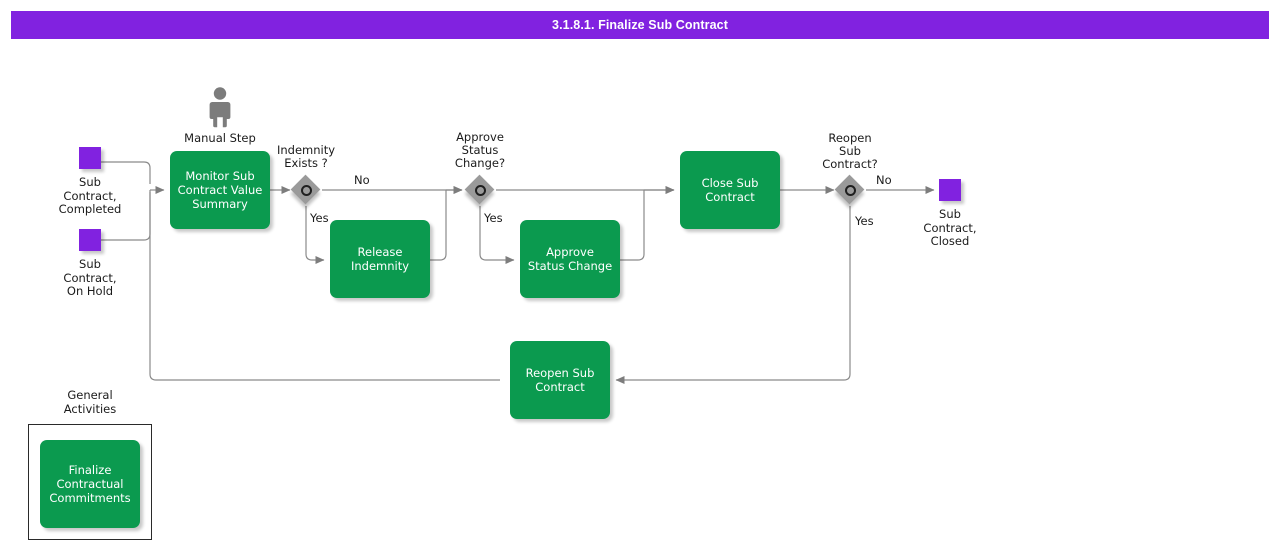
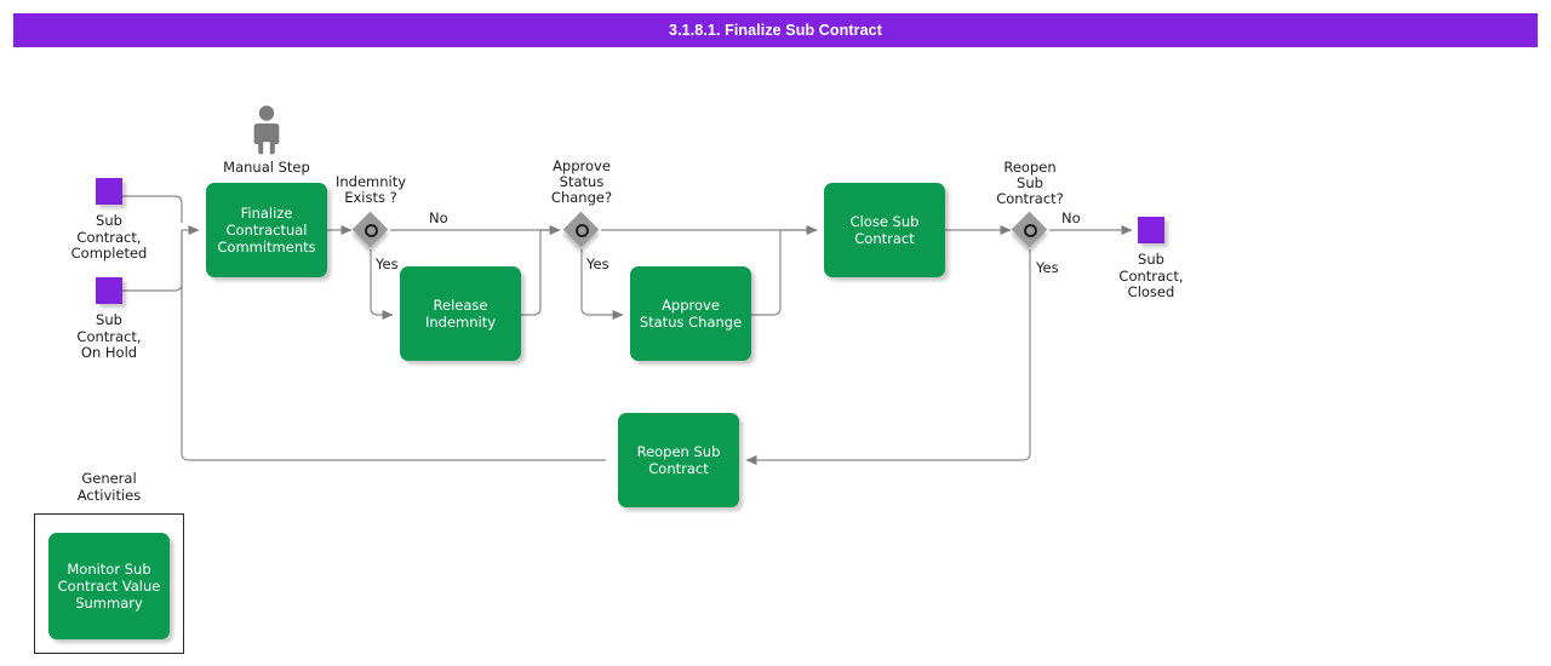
  3.1.8.1. Finalize Sub Contract
  Sub
  Contract,
  Completed
  Sub
  Contract,
  On Hold
  Manual Step
- Monitor Sub Contract Value Summary
+ Finalize Contractual Commitments
  Release Indemnity
  Approve Status Change
  Close Sub Contract
  Reopen Sub Contract
  Indemnity
  Exists ?
  Approve
  Status
  Change?
  Reopen
  Sub
  Contract?
  No
  Yes
  Yes
  No
  Yes
  Sub
  Contract,
  Closed
  General
  Activities
- Finalize Contractual Commitments
+ Monitor Sub Contract Value Summary
